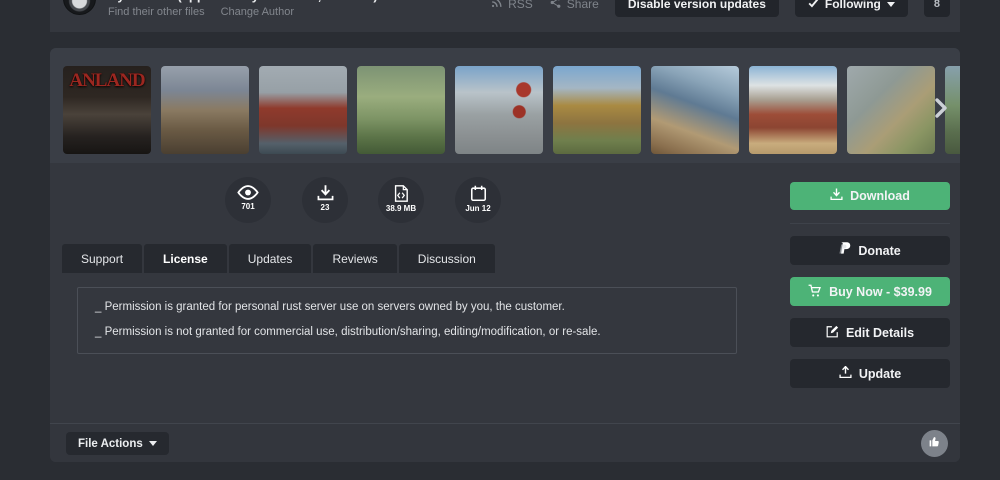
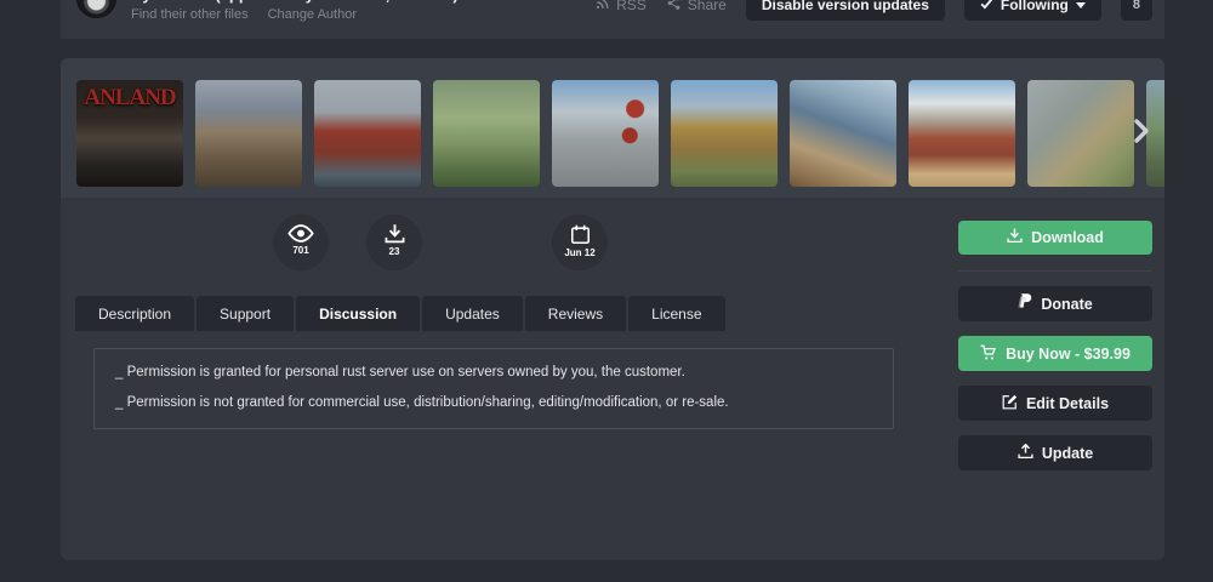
  Find their other files
  Change Author
  RSS
  Share
  Disable version updates
  Following
  8
  ANLAND
  701
  23
- 38.9 MB
  Jun 12
+ Description
  Support
- License
+ Discussion
  Updates
  Reviews
- Discussion
+ License
  _ Permission is granted for personal rust server use on servers owned by you, the customer.
  _ Permission is not granted for commercial use, distribution/sharing, editing/modification, or re-sale.
  Download
  Donate
  Buy Now - $39.99
  Edit Details
  Update
- File Actions
